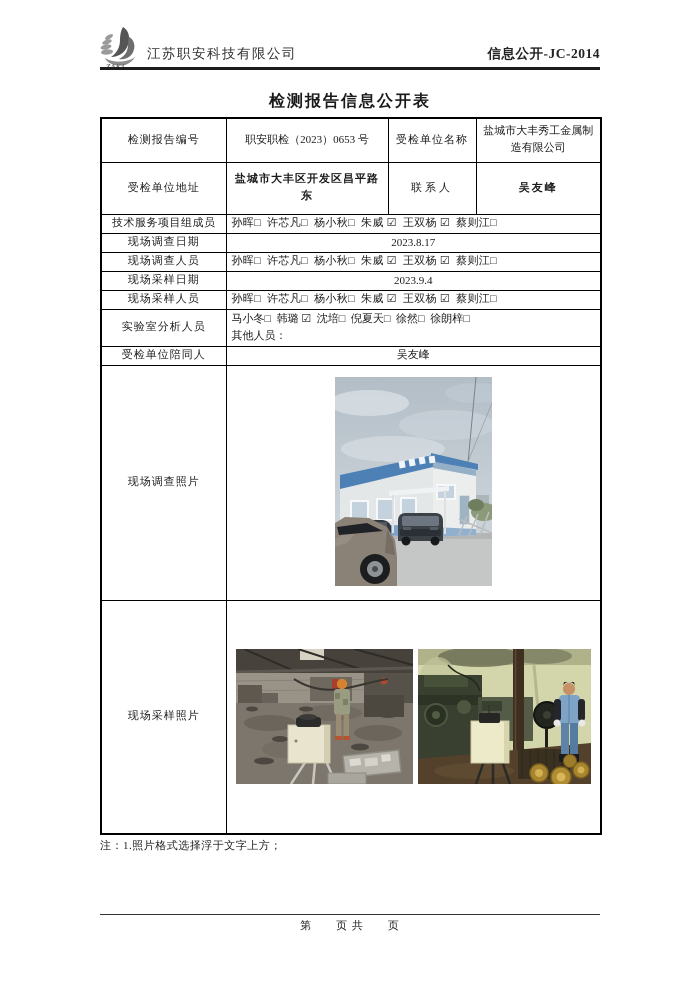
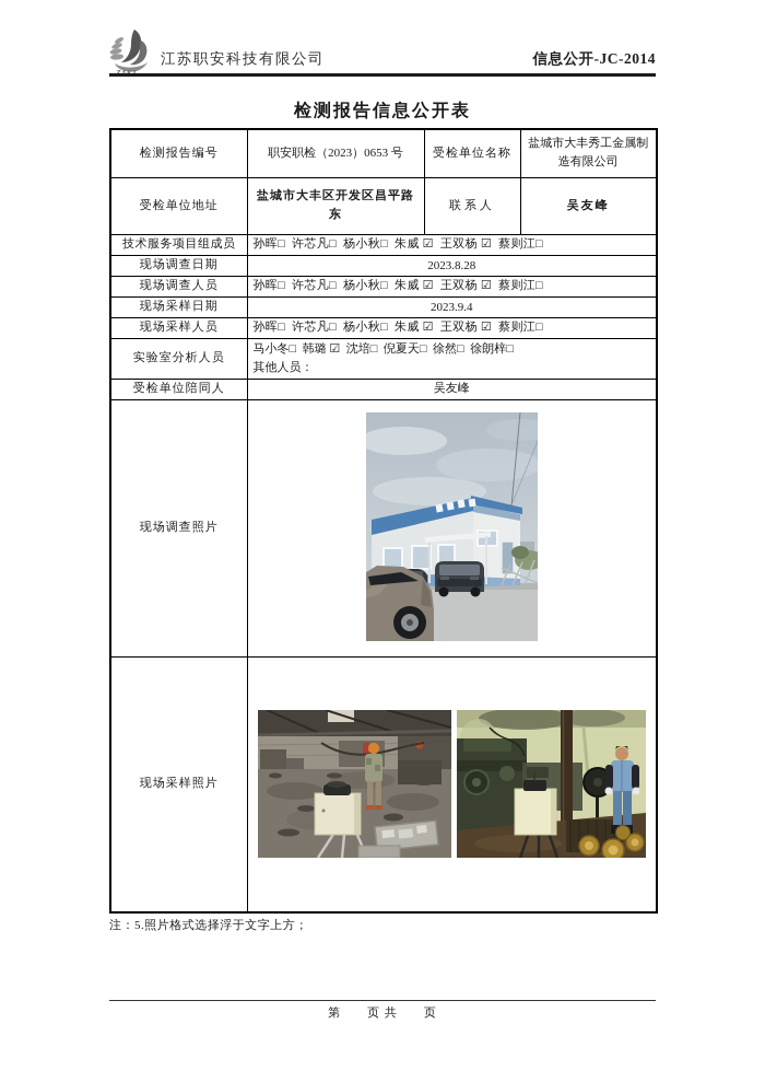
  江苏职安科技有限公司
  信息公开-JC-2014
  检测报告信息公开表
  检测报告编号	职安职检（2023）0653 号	受检单位名称	盐城市大丰秀工金属制造有限公司
  受检单位地址	盐城市大丰区开发区昌平路东	联系人	吴友峰
  技术服务项目组成员	孙晖□ 许芯凡□ 杨小秋□ 朱威 ☑ 王双杨 ☑ 蔡则江□
- 现场调查日期	2023.8.17
+ 现场调查日期	2023.8.28
  现场调查人员	孙晖□ 许芯凡□ 杨小秋□ 朱威 ☑ 王双杨 ☑ 蔡则江□
  现场采样日期	2023.9.4
  现场采样人员	孙晖□ 许芯凡□ 杨小秋□ 朱威 ☑ 王双杨 ☑ 蔡则江□
  实验室分析人员	马小冬□ 韩璐 ☑ 沈培□ 倪夏天□ 徐然□ 徐朗梓□ 其他人员：
  受检单位陪同人	吴友峰
  现场调查照片
  现场采样照片
- 注：1.照片格式选择浮于文字上方；
+ 注：5.照片格式选择浮于文字上方；
  第 页 共 页
